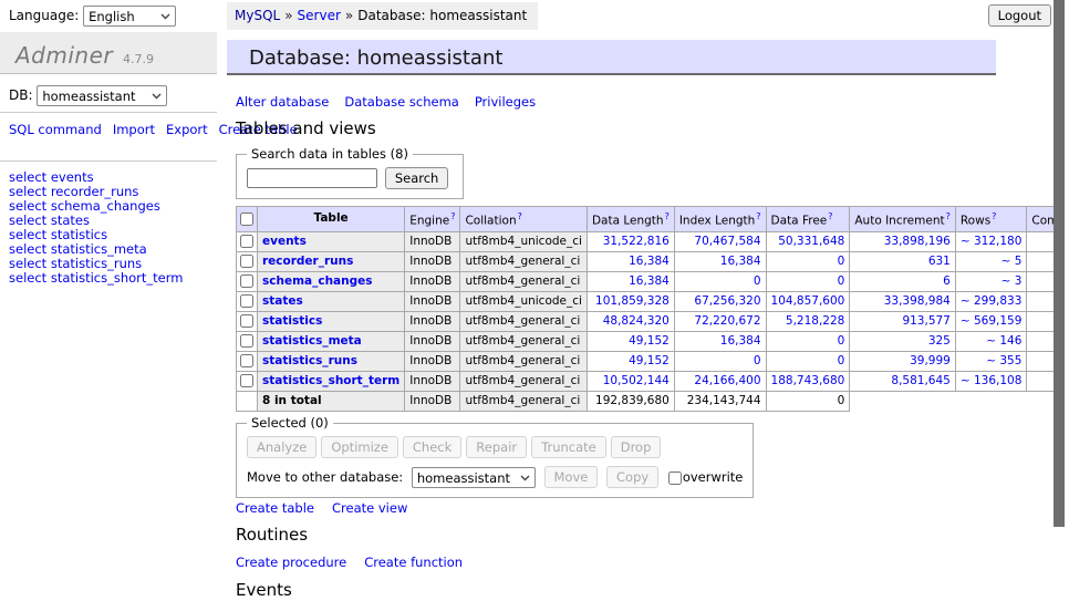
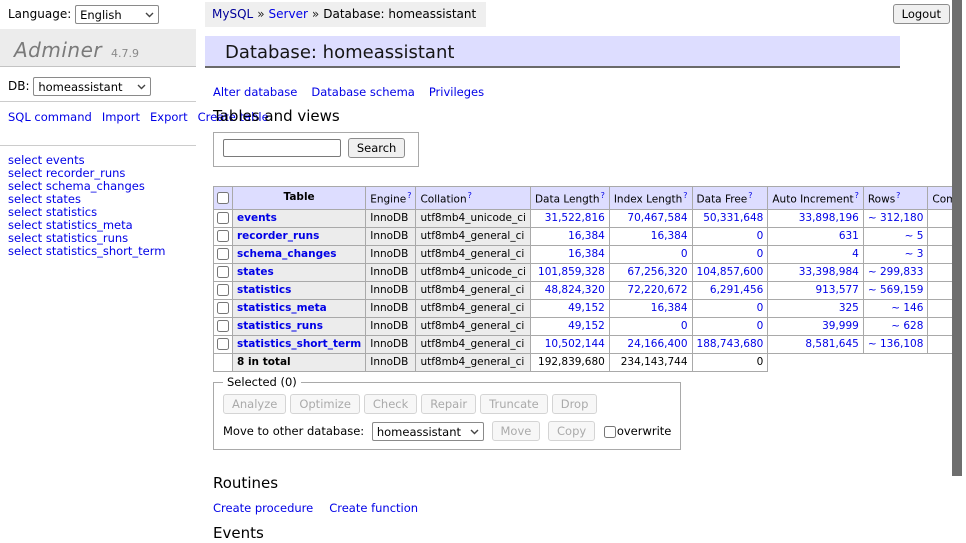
  Language: English
  Adminer 4.7.9
  DB: homeassistant
  SQL command Import Export Create table
  select events
  select recorder_runs
  select schema_changes
  select states
  select statistics
  select statistics_meta
  select statistics_runs
  select statistics_short_term
  MySQL » Server » Database: homeassistant
  Database: homeassistant
  Alter database Database schema Privileges
  Tables and views
- Search data in tables (8)
  Search
  	Table	Engine?	Collation?	Data Length?	Index Length?	Data Free?	Auto Increment?	Rows?	Co
  	events	InnoDB	utf8mb4_unicode_ci	31,522,816	70,467,584	50,331,648	33,898,196	~ 312,180
  	recorder_runs	InnoDB	utf8mb4_general_ci	16,384	16,384	0	631	~ 5
- 	schema_changes	InnoDB	utf8mb4_general_ci	16,384	0	0	6	~ 3
+ 	schema_changes	InnoDB	utf8mb4_general_ci	16,384	0	0	4	~ 3
  	states	InnoDB	utf8mb4_unicode_ci	101,859,328	67,256,320	104,857,600	33,398,984	~ 299,833
- 	statistics	InnoDB	utf8mb4_general_ci	48,824,320	72,220,672	5,218,228	913,577	~ 569,159
+ 	statistics	InnoDB	utf8mb4_general_ci	48,824,320	72,220,672	6,291,456	913,577	~ 569,159
  	statistics_meta	InnoDB	utf8mb4_general_ci	49,152	16,384	0	325	~ 146
- 	statistics_runs	InnoDB	utf8mb4_general_ci	49,152	0	0	39,999	~ 355
+ 	statistics_runs	InnoDB	utf8mb4_general_ci	49,152	0	0	39,999	~ 628
  	statistics_short_term	InnoDB	utf8mb4_general_ci	10,502,144	24,166,400	188,743,680	8,581,645	~ 136,108
  	8 in total	InnoDB	utf8mb4_general_ci	192,839,680	234,143,744	0
  Selected (0)
  Analyze Optimize Check Repair Truncate Drop
  Move to other database: homeassistant Move Copy overwrite
- Create table Create view
  Routines
  Create procedure Create function
  Events
  Logout
